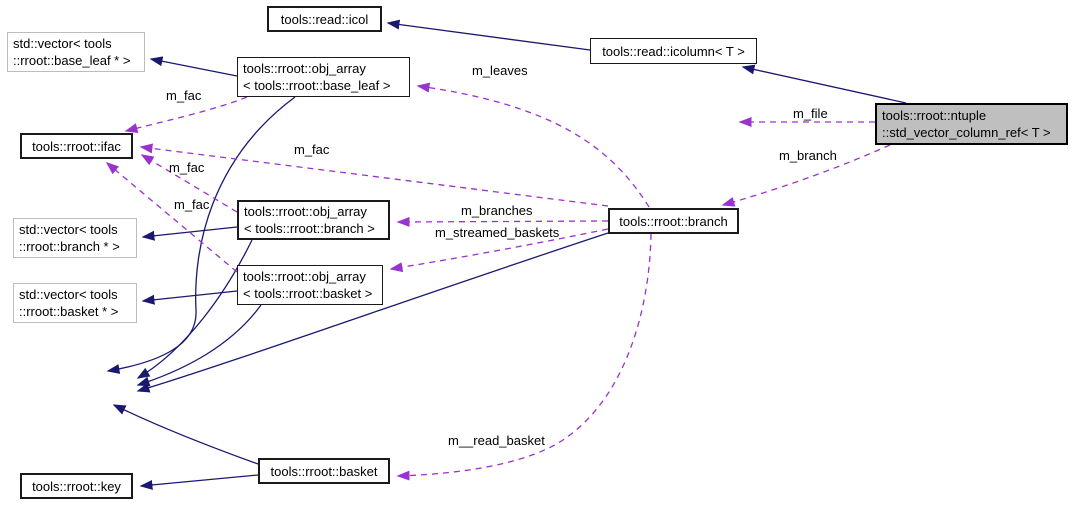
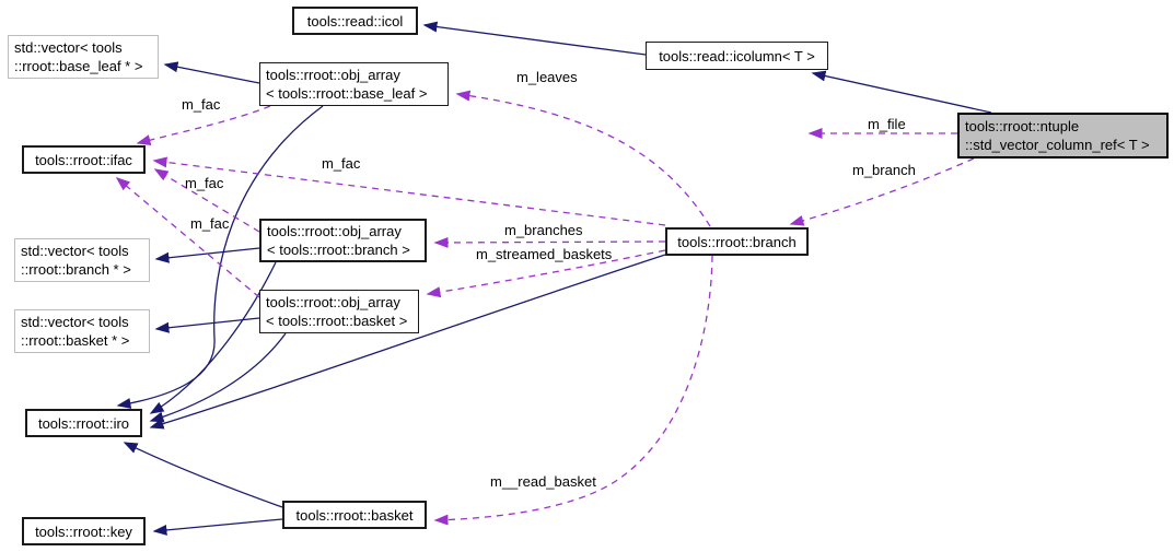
  tools::read::icol
  std::vector< tools
  ::rroot::base_leaf * >
  tools::read::icolumn< T >
  tools::rroot::obj_array
  < tools::rroot::base_leaf >
  tools::rroot::ntuple
  ::std_vector_column_ref< T >
  tools::rroot::ifac
  tools::rroot::obj_array
  < tools::rroot::branch >
  std::vector< tools
  ::rroot::branch * >
  tools::rroot::branch
  tools::rroot::obj_array
  < tools::rroot::basket >
  std::vector< tools
  ::rroot::basket * >
+ tools::rroot::iro
  tools::rroot::basket
  tools::rroot::key
  m_leaves
  m_fac
  m_fac
  m_fac
  m_fac
  m_file
  m_branch
  m_branches
  m_streamed_baskets
  m__read_basket
